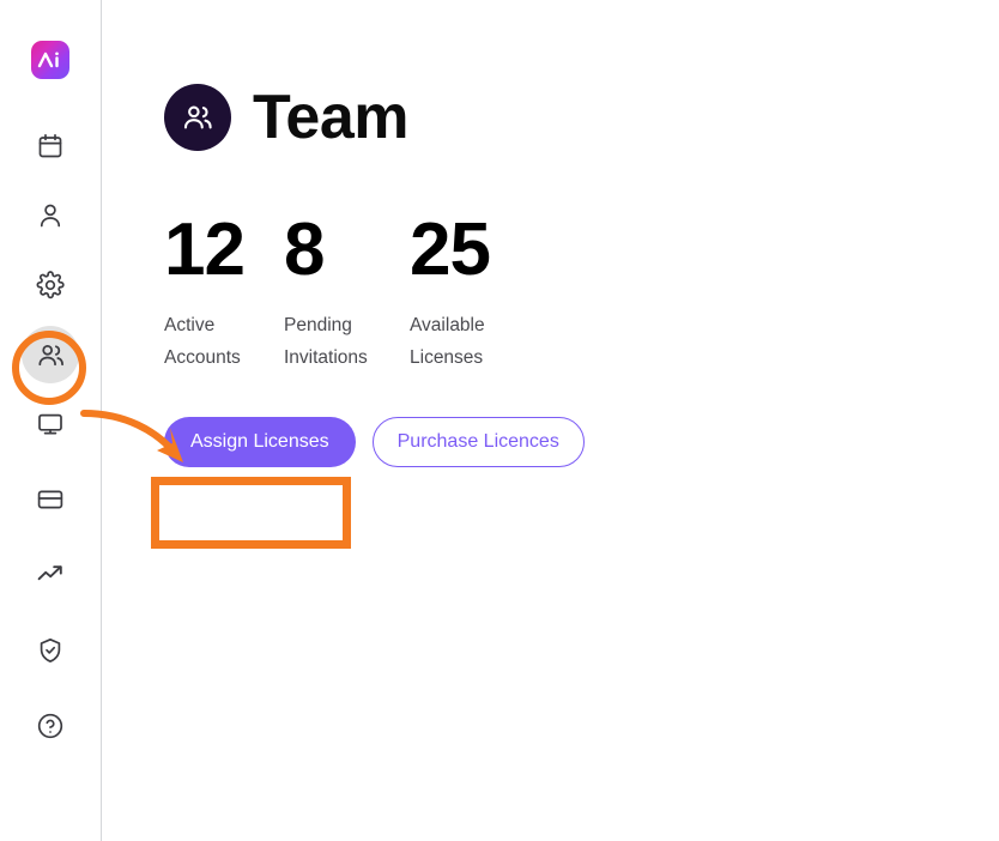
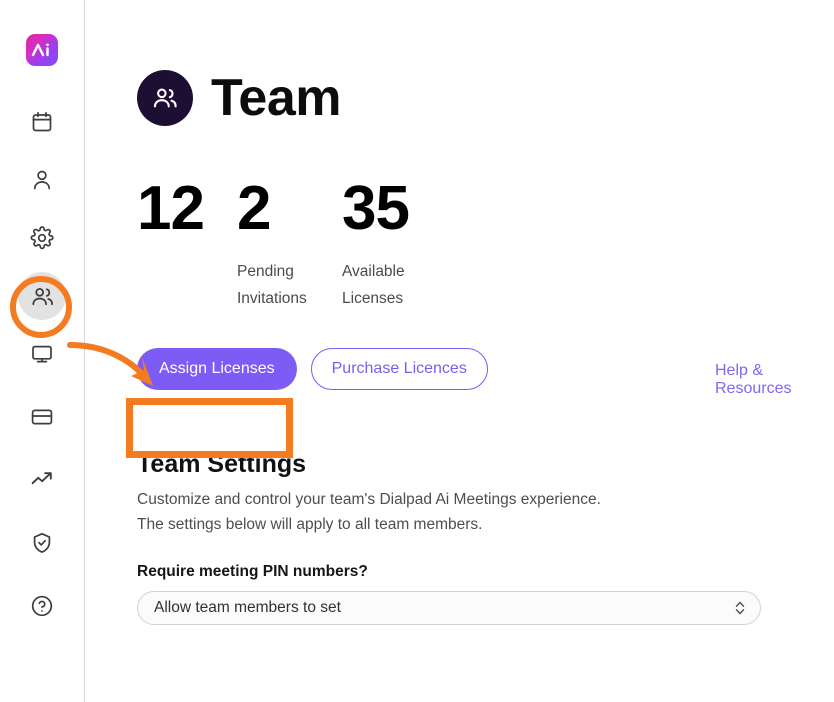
  Team
  12
- Active
- Accounts
- 8
+ 2
  Pending
  Invitations
- 25
+ 35
  Available
  Licenses
  Assign Licenses
  Purchase Licences
+ Help & Resources
+ Team Settings
+ Customize and control your team's Dialpad Ai Meetings experience.
+ The settings below will apply to all team members.
+ Require meeting PIN numbers?
+ Allow team members to set
